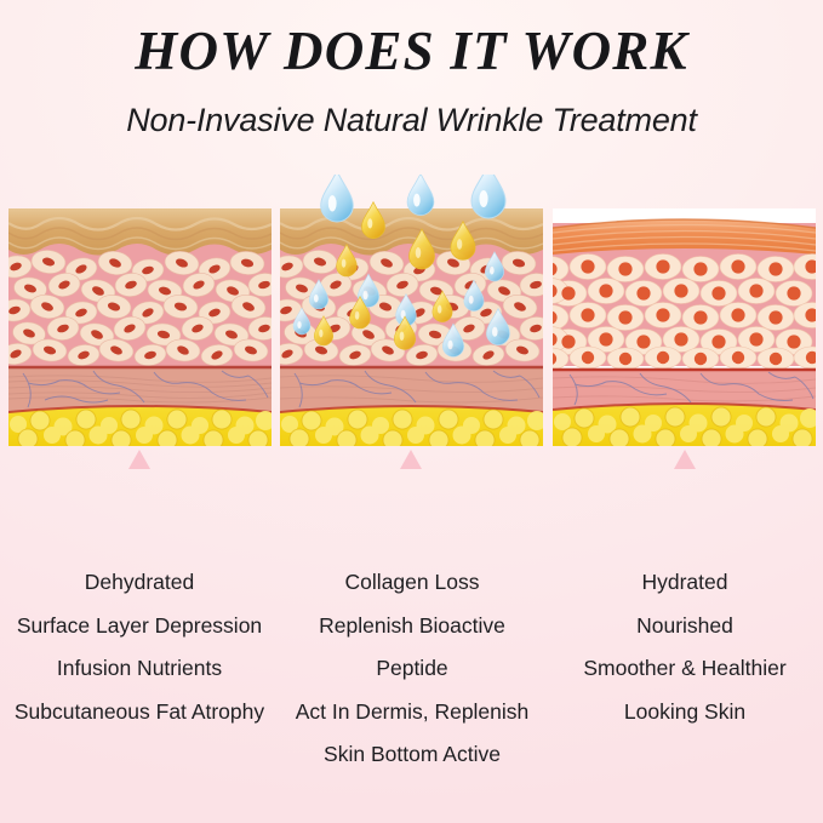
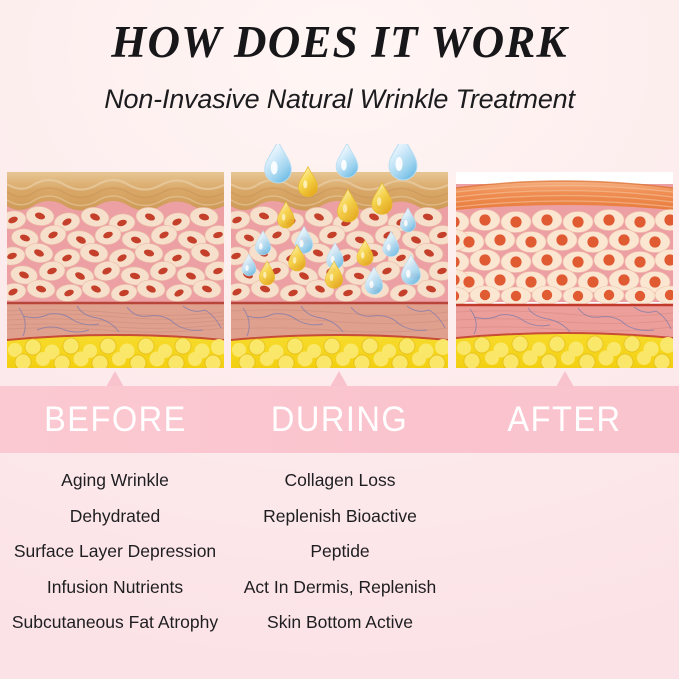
  HOW DOES IT WORK
  Non-Invasive Natural Wrinkle Treatment
+ BEFORE
+ DURING
+ AFTER
+ Aging Wrinkle
  Dehydrated
  Surface Layer Depression
  Infusion Nutrients
  Subcutaneous Fat Atrophy
  Collagen Loss
  Replenish Bioactive
  Peptide
  Act In Dermis, Replenish
  Skin Bottom Active
- Hydrated
- Nourished
- Smoother & Healthier
- Looking Skin
